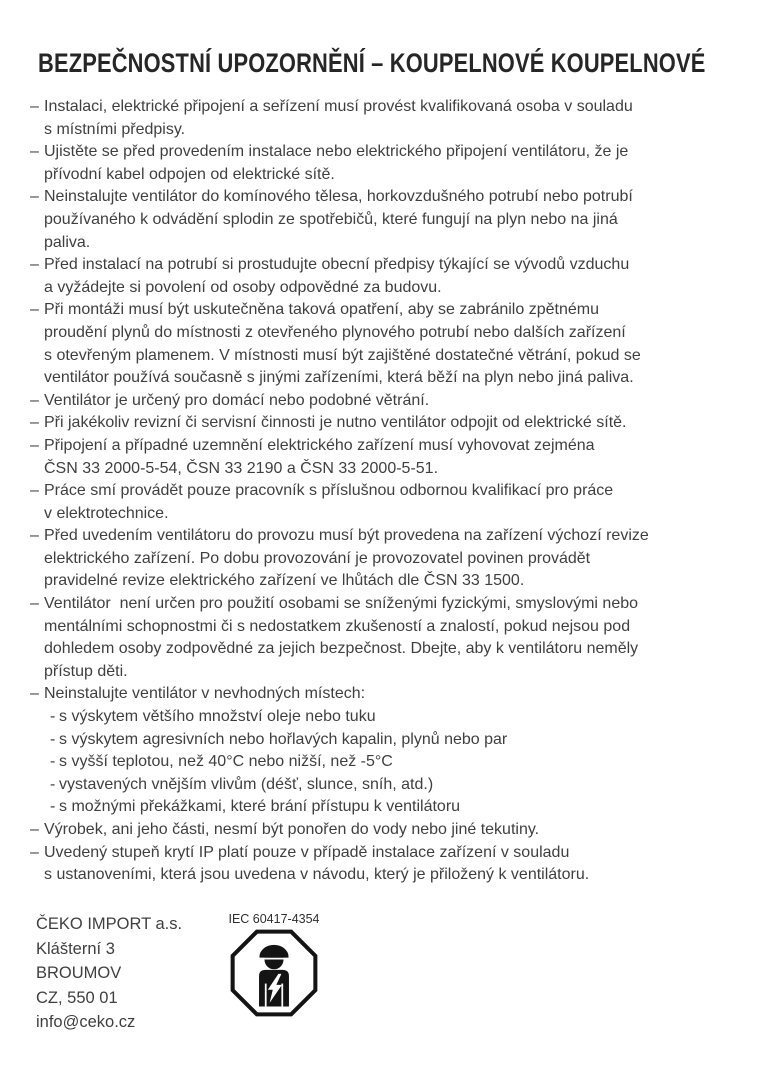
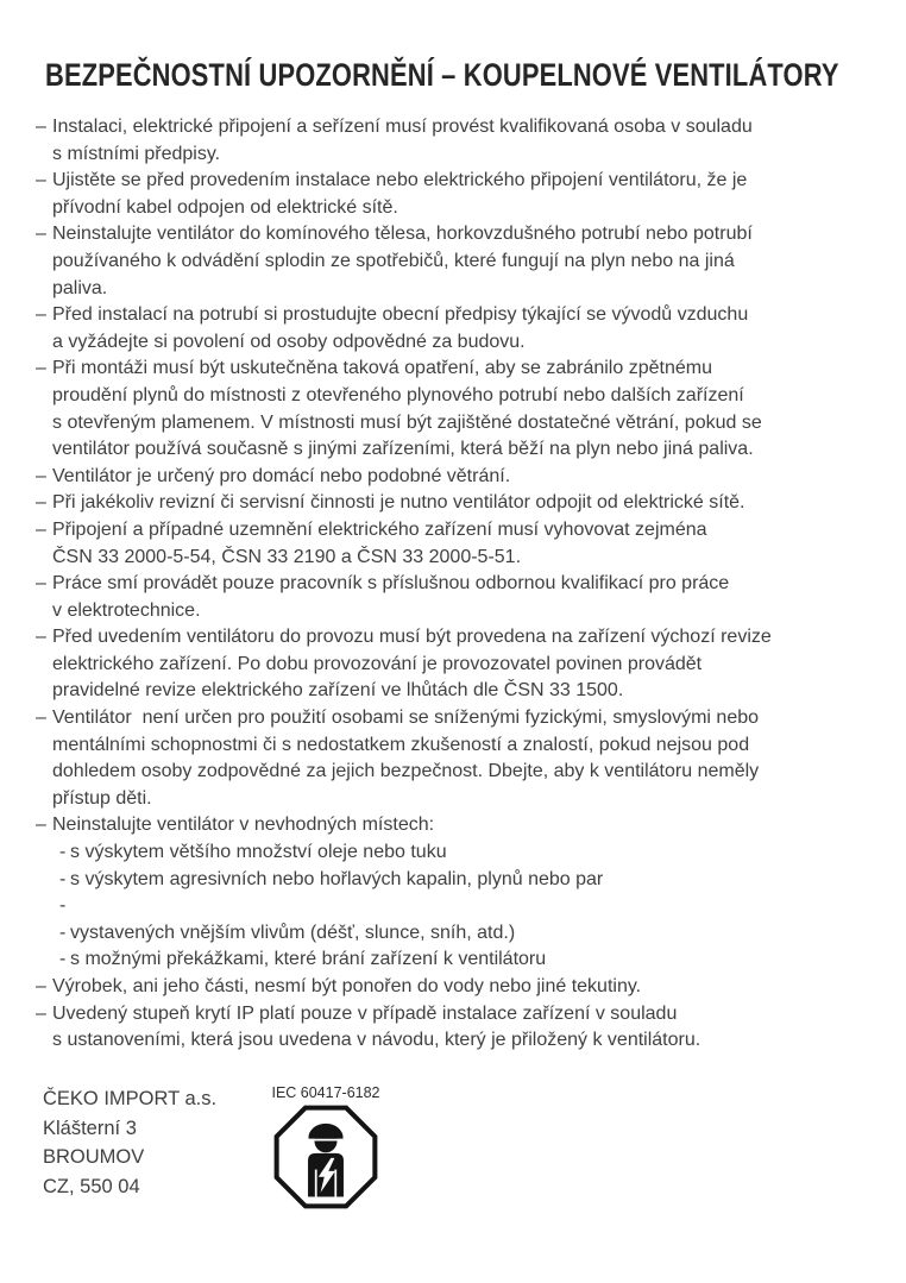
- BEZPEČNOSTNÍ UPOZORNĚNÍ – KOUPELNOVÉ KOUPELNOVÉ
+ BEZPEČNOSTNÍ UPOZORNĚNÍ – KOUPELNOVÉ VENTILÁTORY
  –
  Instalaci, elektrické připojení a seřízení musí provést kvalifikovaná osoba v souladu
  s místními předpisy.
  –
  Ujistěte se před provedením instalace nebo elektrického připojení ventilátoru, že je
  přívodní kabel odpojen od elektrické sítě.
  –
  Neinstalujte ventilátor do komínového tělesa, horkovzdušného potrubí nebo potrubí
  používaného k odvádění splodin ze spotřebičů, které fungují na plyn nebo na jiná
  paliva.
  –
  Před instalací na potrubí si prostudujte obecní předpisy týkající se vývodů vzduchu
  a vyžádejte si povolení od osoby odpovědné za budovu.
  –
  Při montáži musí být uskutečněna taková opatření, aby se zabránilo zpětnému
  proudění plynů do místnosti z otevřeného plynového potrubí nebo dalších zařízení
  s otevřeným plamenem. V místnosti musí být zajištěné dostatečné větrání, pokud se
  ventilátor používá současně s jinými zařízeními, která běží na plyn nebo jiná paliva.
  –
  Ventilátor je určený pro domácí nebo podobné větrání.
  –
  Při jakékoliv revizní či servisní činnosti je nutno ventilátor odpojit od elektrické sítě.
  –
  Připojení a případné uzemnění elektrického zařízení musí vyhovovat zejména
  ČSN 33 2000-5-54, ČSN 33 2190 a ČSN 33 2000-5-51.
  –
  Práce smí provádět pouze pracovník s příslušnou odbornou kvalifikací pro práce
  v elektrotechnice.
  –
  Před uvedením ventilátoru do provozu musí být provedena na zařízení výchozí revize
  elektrického zařízení. Po dobu provozování je provozovatel povinen provádět
  pravidelné revize elektrického zařízení ve lhůtách dle ČSN 33 1500.
  –
  Ventilátor není určen pro použití osobami se sníženými fyzickými, smyslovými nebo
  mentálními schopnostmi či s nedostatkem zkušeností a znalostí, pokud nejsou pod
  dohledem osoby zodpovědné za jejich bezpečnost. Dbejte, aby k ventilátoru neměly
  přístup děti.
  –
  Neinstalujte ventilátor v nevhodných místech:
  -
  s výskytem většího množství oleje nebo tuku
  -
  s výskytem agresivních nebo hořlavých kapalin, plynů nebo par
  -
- s vyšší teplotou, než 40°C nebo nižší, než -5°C
  -
  vystavených vnějším vlivům (déšť, slunce, sníh, atd.)
  -
- s možnými překážkami, které brání přístupu k ventilátoru
+ s možnými překážkami, které brání zařízení k ventilátoru
  –
  Výrobek, ani jeho části, nesmí být ponořen do vody nebo jiné tekutiny.
  –
  Uvedený stupeň krytí IP platí pouze v případě instalace zařízení v souladu
  s ustanoveními, která jsou uvedena v návodu, který je přiložený k ventilátoru.
  ČEKO IMPORT a.s.
  Klášterní 3
  BROUMOV
- CZ, 550 01
+ CZ, 550 04
- info@ceko.cz
- IEC 60417-4354
+ IEC 60417-6182
